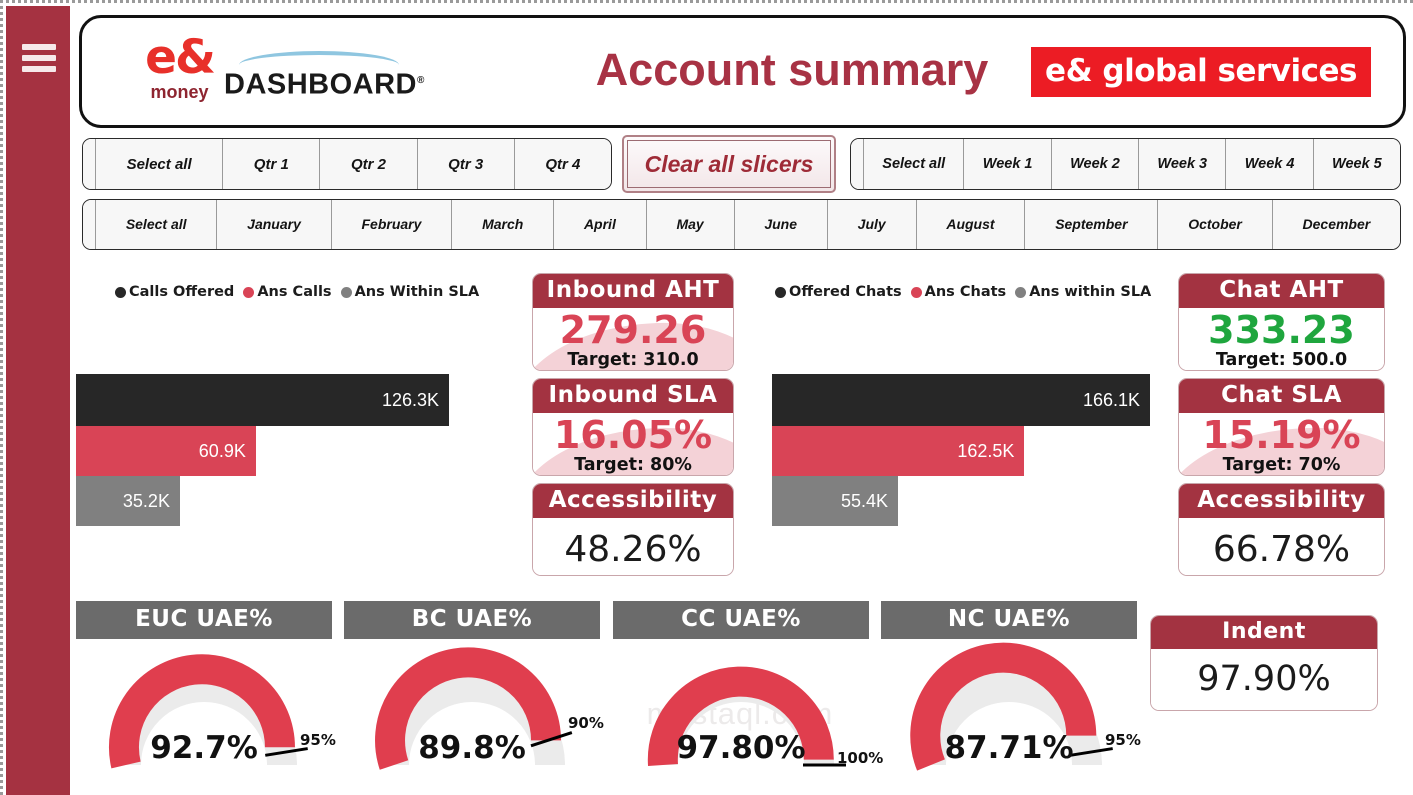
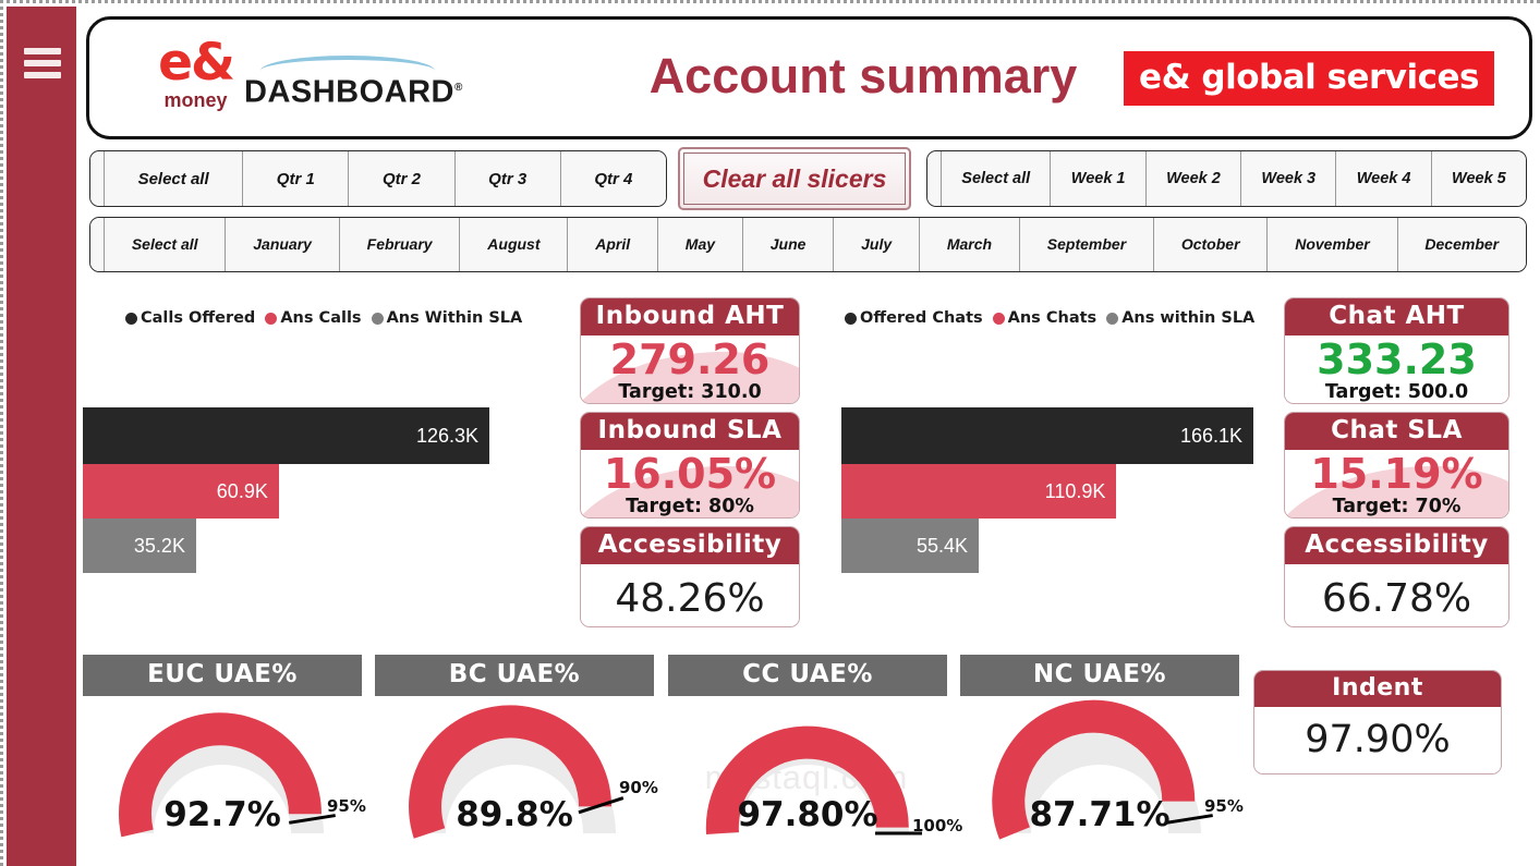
  e&
  money
  DASHBOARD®
  Account summary
  e& global services
  Select all
  Qtr 1
  Qtr 2
  Qtr 3
  Qtr 4
  Clear all slicers
  Select all
  Week 1
  Week 2
  Week 3
  Week 4
  Week 5
  Select all
  January
  February
- March
+ August
  April
  May
  June
  July
- August
+ March
  September
  October
+ November
  December
  Calls Offered
  Ans Calls
  Ans Within SLA
  126.3K
  60.9K
  35.2K
  Offered Chats
  Ans Chats
  Ans within SLA
  166.1K
- 162.5K
+ 110.9K
  55.4K
  Inbound AHT
  279.26
  Inbound SLA
  16.05%
  Accessibility
  48.26%
  Chat AHT
  333.23
  Chat SLA
  15.19%
  Accessibility
  66.78%
  Indent
  97.90%
  EUC UAE%
  92.7%
  95%
  BC UAE%
  89.8%
  90%
  CC UAE%
  97.80%
  100%
  NC UAE%
  87.71%
  95%
